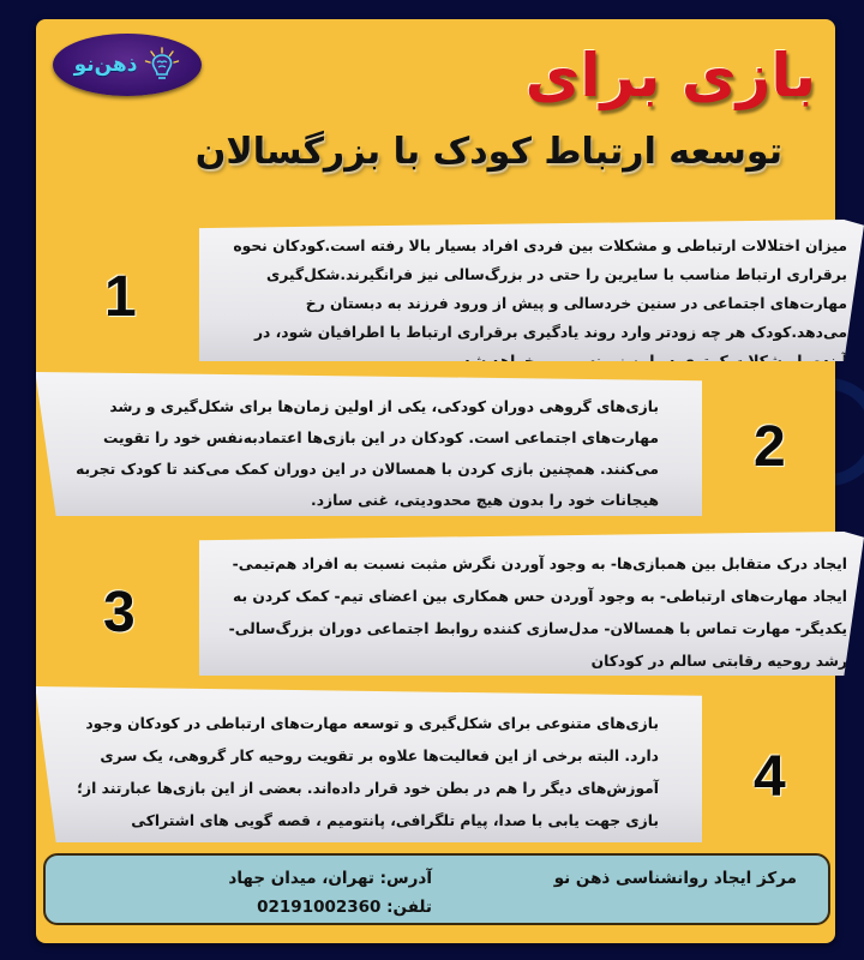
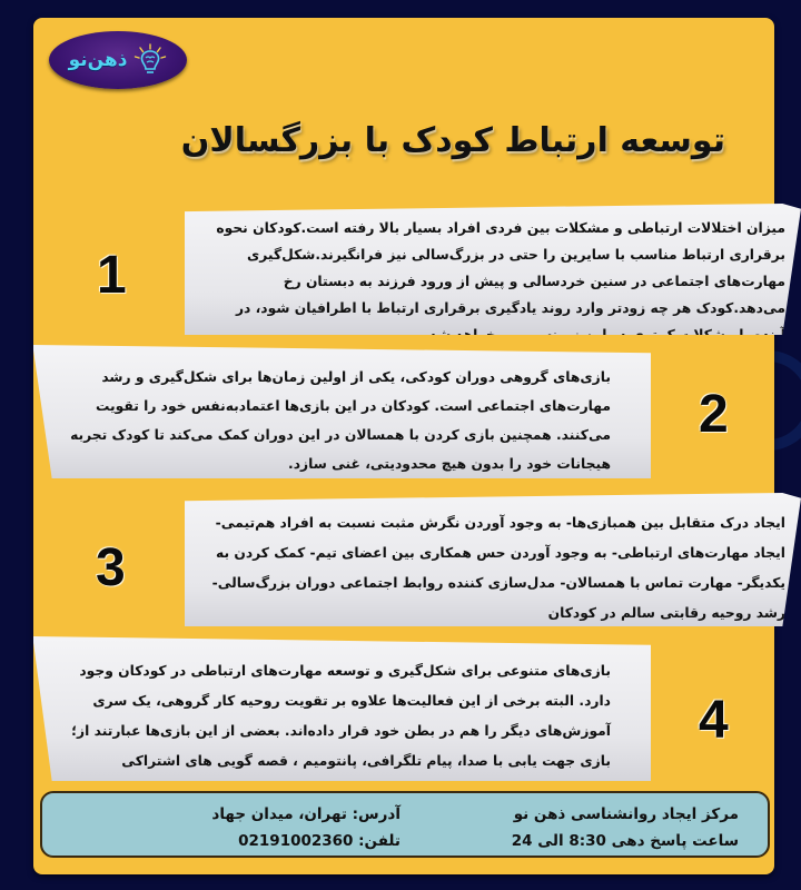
  ذهن‌نو
- بازی برای
  توسعه ارتباط کودک با بزرگسالان
  1
  میزان اختلالات ارتباطی و مشکلات بین فردی افراد بسیار بالا رفته است.کودکان نحوه برقراری ارتباط مناسب با سایرین را حتی در بزرگ‌سالی نیز فرانگیرند.شکل‌گیری مهارت‌های اجتماعی در سنین خردسالی و پیش از ورود فرزند به دبستان رخ می‌دهد.کودک هر چه زودتر وارد روند یادگیری برقراری ارتباط با اطرافیان شود، در
  بازی‌های گروهی دوران کودکی، یکی از اولین زمان‌ها برای شکل‌گیری و رشد مهارت‌های اجتماعی است. کودکان در این بازی‌ها اعتمادبه‌نفس خود را تقویت می‌کنند. همچنین بازی کردن با همسالان در این دوران کمک می‌کند تا کودک تجربه هیجانات خود را بدون هیچ محدودیتی، غنی سازد.
  2
  3
  ایجاد درک متقابل بین همبازی‌ها- به وجود آوردن نگرش مثبت نسبت به افراد هم‌تیمی- ایجاد مهارت‌های ارتباطی- به وجود آوردن حس همکاری بین اعضای تیم- کمک کردن به یکدیگر- مهارت تماس با همسالان- مدل‌سازی کننده روابط اجتماعی دوران بزرگ‌سالی- رشد روحیه رقابتی سالم در کودکان
  بازی‌های متنوعی برای شکل‌گیری و توسعه مهارت‌های ارتباطی در کودکان وجود دارد. البته برخی از این فعالیت‌ها علاوه بر تقویت روحیه کار گروهی، یک سری آموزش‌های دیگر را هم در بطن خود قرار داده‌اند. بعضی از این بازی‌ها عبارتند از؛ بازی جهت یابی با صدا، پیام تلگرافی، پانتومیم ، قصه گویی های اشتراکی
  4
  مرکز ایجاد روانشناسی ذهن نو
+ ساعت پاسخ دهی 8:30 الی 24
  آدرس: تهران، میدان جهاد
  تلفن: 02191002360
